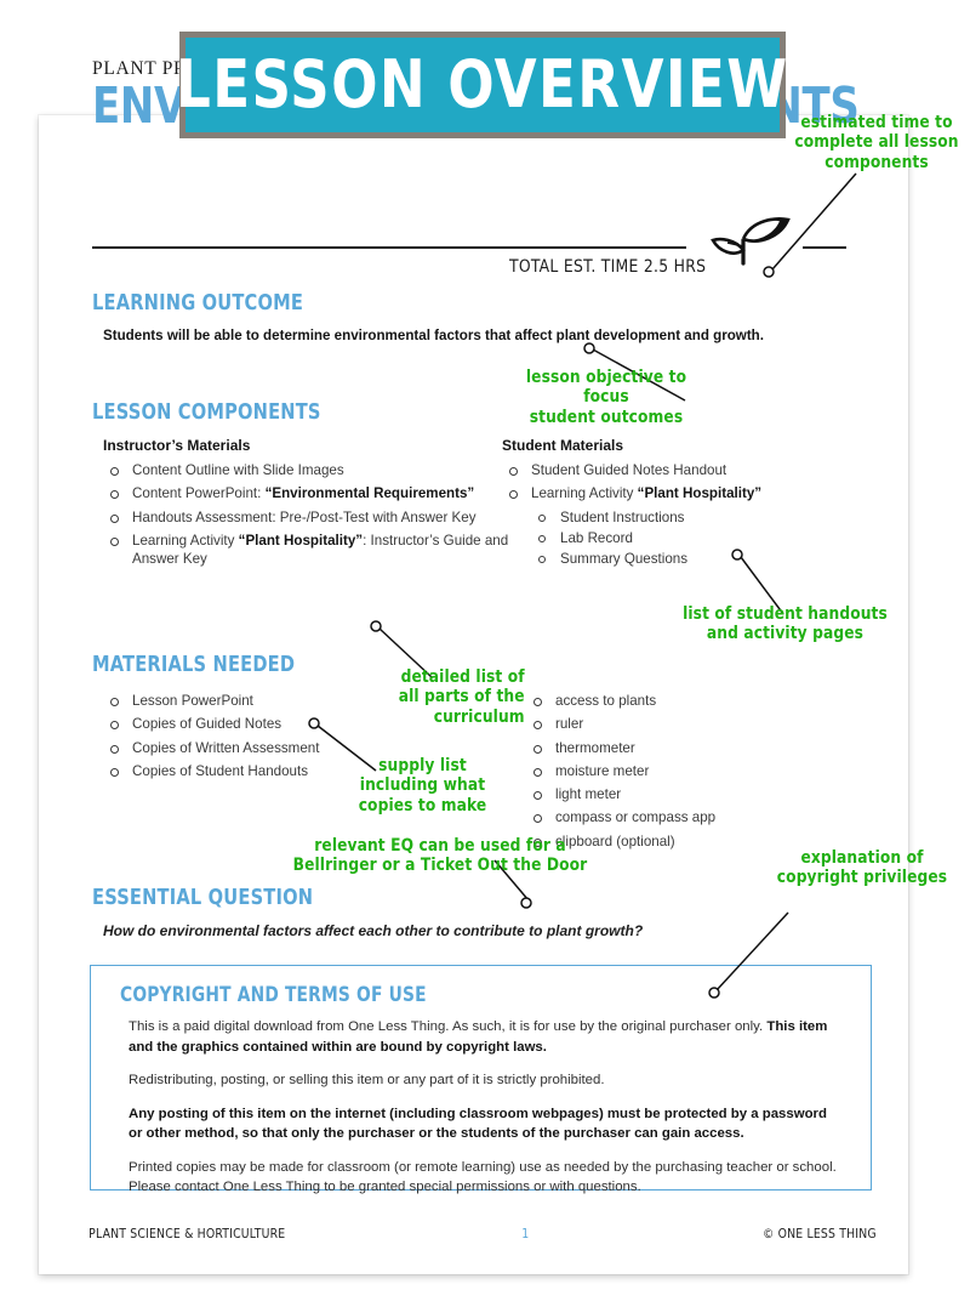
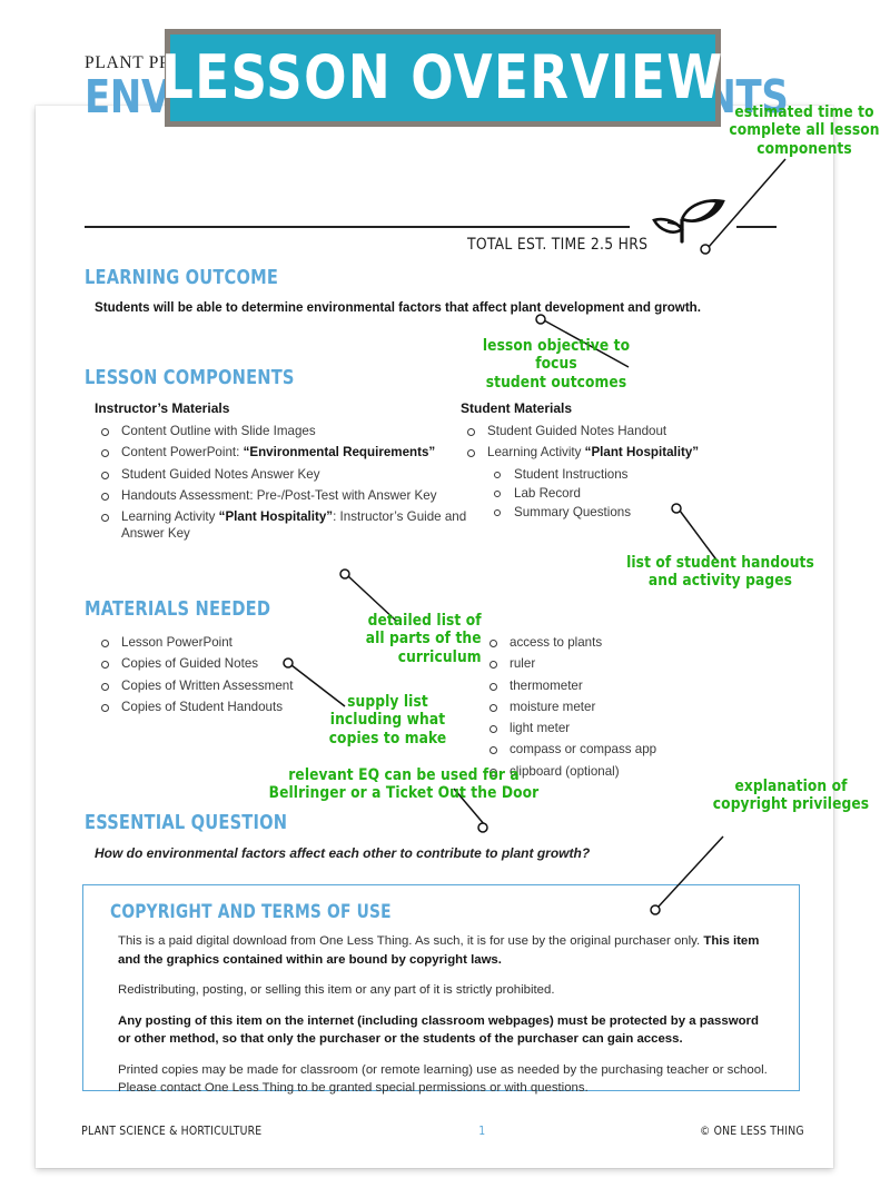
  LESSON OVERVIEW
  TOTAL EST. TIME 2.5 HRS
  LEARNING OUTCOME
  Students will be able to determine environmental factors that affect plant development and growth.
  LESSON COMPONENTS
  Instructor’s Materials
  Content Outline with Slide Images
  Content PowerPoint: “Environmental Requirements”
+ Student Guided Notes Answer Key
  Handouts Assessment: Pre-/Post-Test with Answer Key
  Learning Activity “Plant Hospitality”: Instructor’s Guide and Answer Key
  Student Materials
  Student Guided Notes Handout
  Learning Activity “Plant Hospitality”
  Student Instructions
  Lab Record
  Summary Questions
  MATERIALS NEEDED
  Lesson PowerPoint
  Copies of Guided Notes
  Copies of Written Assessment
  Copies of Student Handouts
  access to plants
  ruler
  thermometer
  moisture meter
  light meter
  compass or compass app
  clipboard (optional)
  ESSENTIAL QUESTION
  How do environmental factors affect each other to contribute to plant growth?
  COPYRIGHT AND TERMS OF USE
  This is a paid digital download from One Less Thing. As such, it is for use by the original purchaser only. This item and the graphics contained within are bound by copyright laws.
  Redistributing, posting, or selling this item or any part of it is strictly prohibited.
  Any posting of this item on the internet (including classroom webpages) must be protected by a password or other method, so that only the purchaser or the students of the purchaser can gain access.
  Printed copies may be made for classroom (or remote learning) use as needed by the purchasing teacher or school. Please contact One Less Thing to be granted special permissions or with questions.
  PLANT SCIENCE & HORTICULTURE
  1
  © ONE LESS THING
  estimated time to
  complete all lesson
  components
  lesson objective to focus
  student outcomes
  list of student handouts
  and activity pages
  detailed list of
  all parts of the
  curriculum
  supply list
  including what
  copies to make
  relevant EQ can be used for a
  Bellringer or a Ticket Out the Door
  explanation of
  copyright privileges
